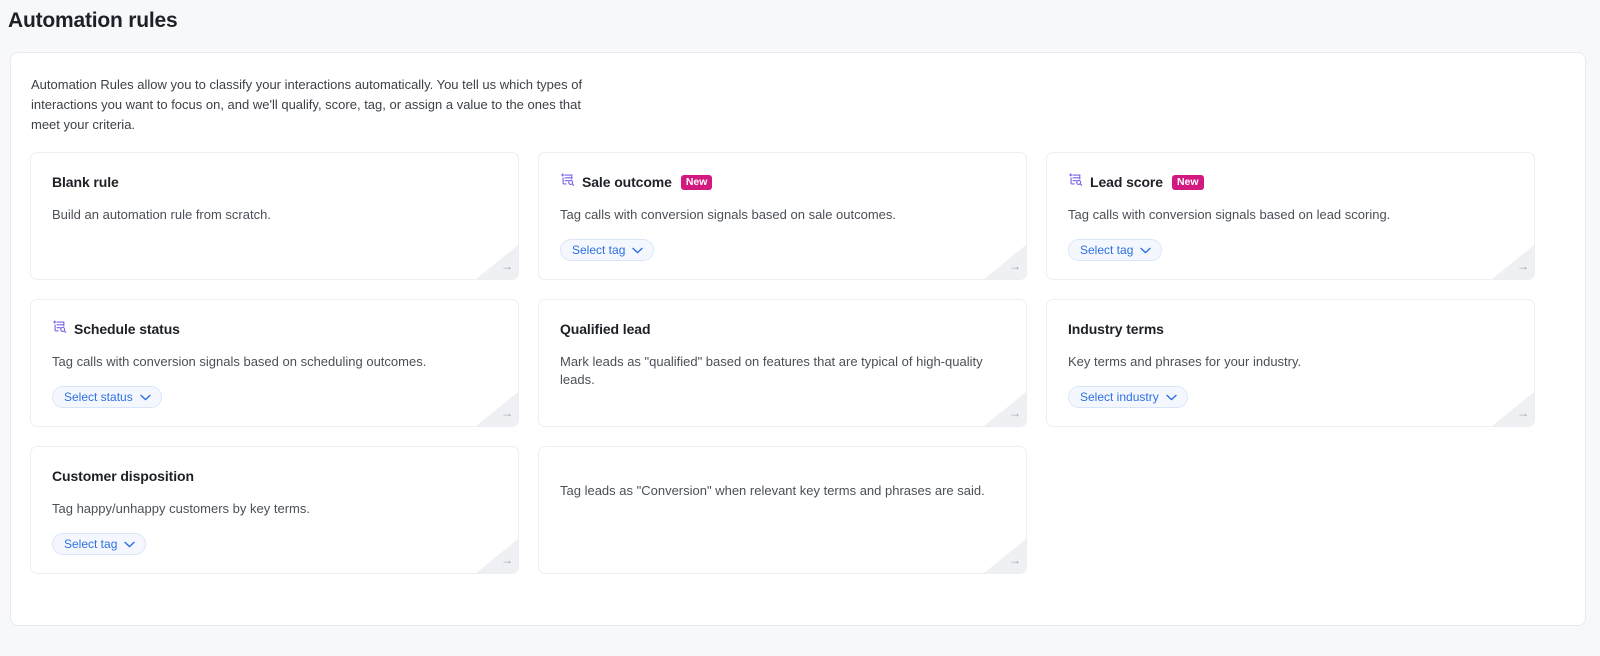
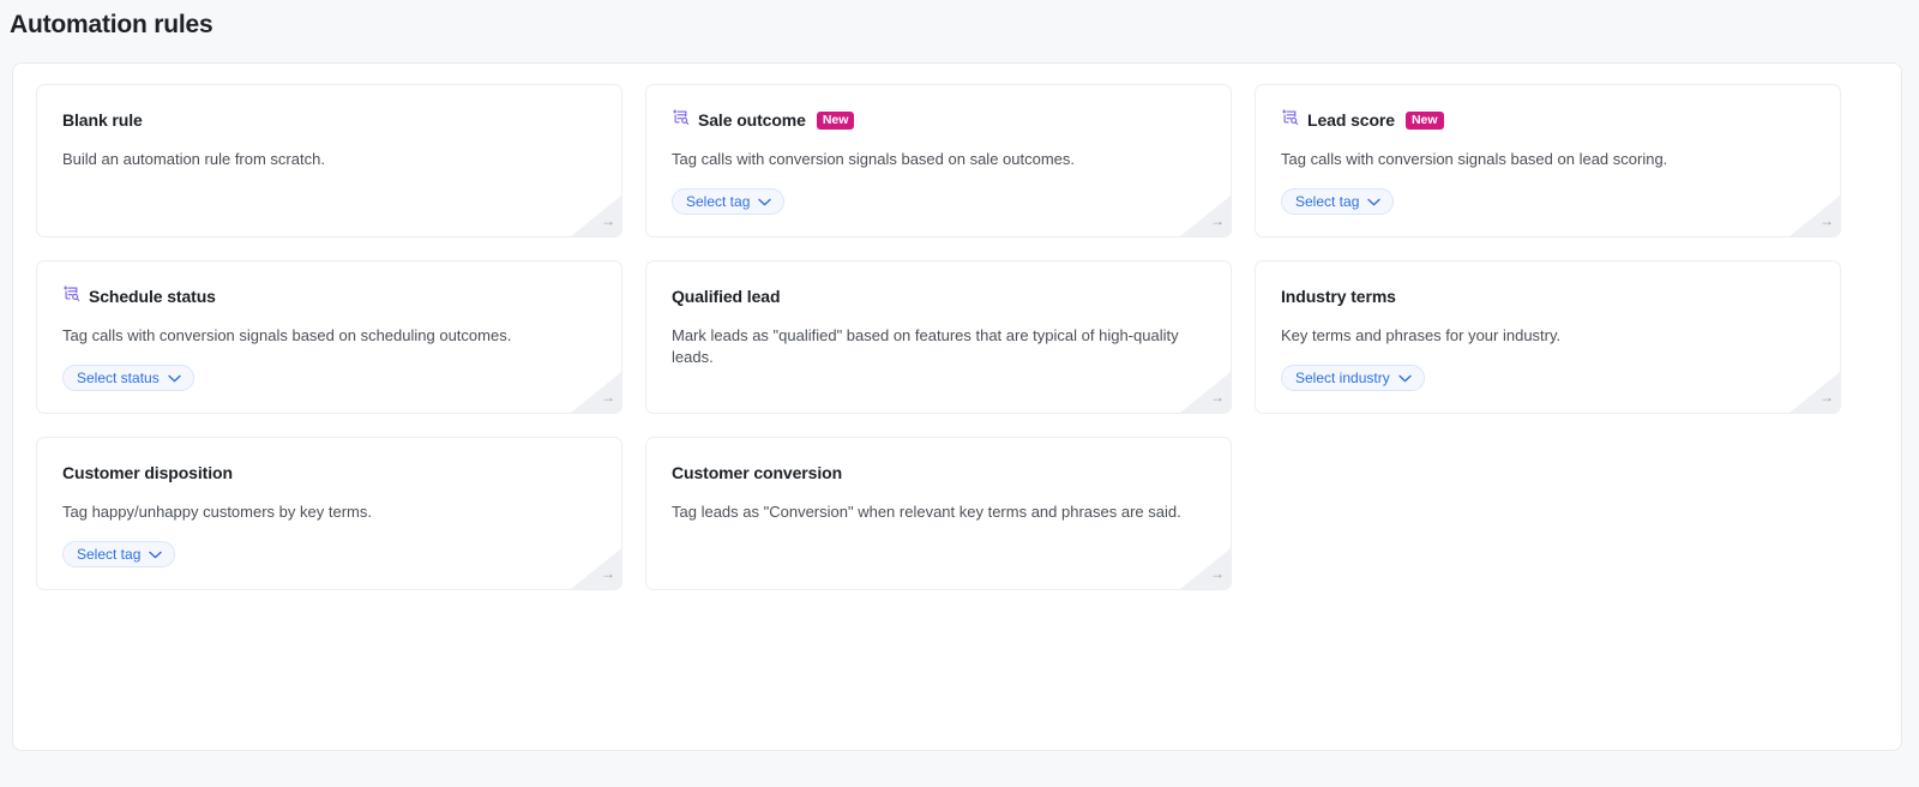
  Automation rules
- Automation Rules allow you to classify your interactions automatically. You tell us which types of interactions you want to focus on, and we'll qualify, score, tag, or assign a value to the ones that meet your criteria.
  Blank rule
  Build an automation rule from scratch.
  →
  Sale outcome
  New
  Tag calls with conversion signals based on sale outcomes.
  Select tag
  →
  Lead score
  New
  Tag calls with conversion signals based on lead scoring.
  Select tag
  →
  Schedule status
  Tag calls with conversion signals based on scheduling outcomes.
  Select status
  →
  Qualified lead
  Mark leads as "qualified" based on features that are typical of high-quality leads.
  →
  Industry terms
  Key terms and phrases for your industry.
  Select industry
  →
  Customer disposition
  Tag happy/unhappy customers by key terms.
  Select tag
  →
+ Customer conversion
  Tag leads as "Conversion" when relevant key terms and phrases are said.
  →
